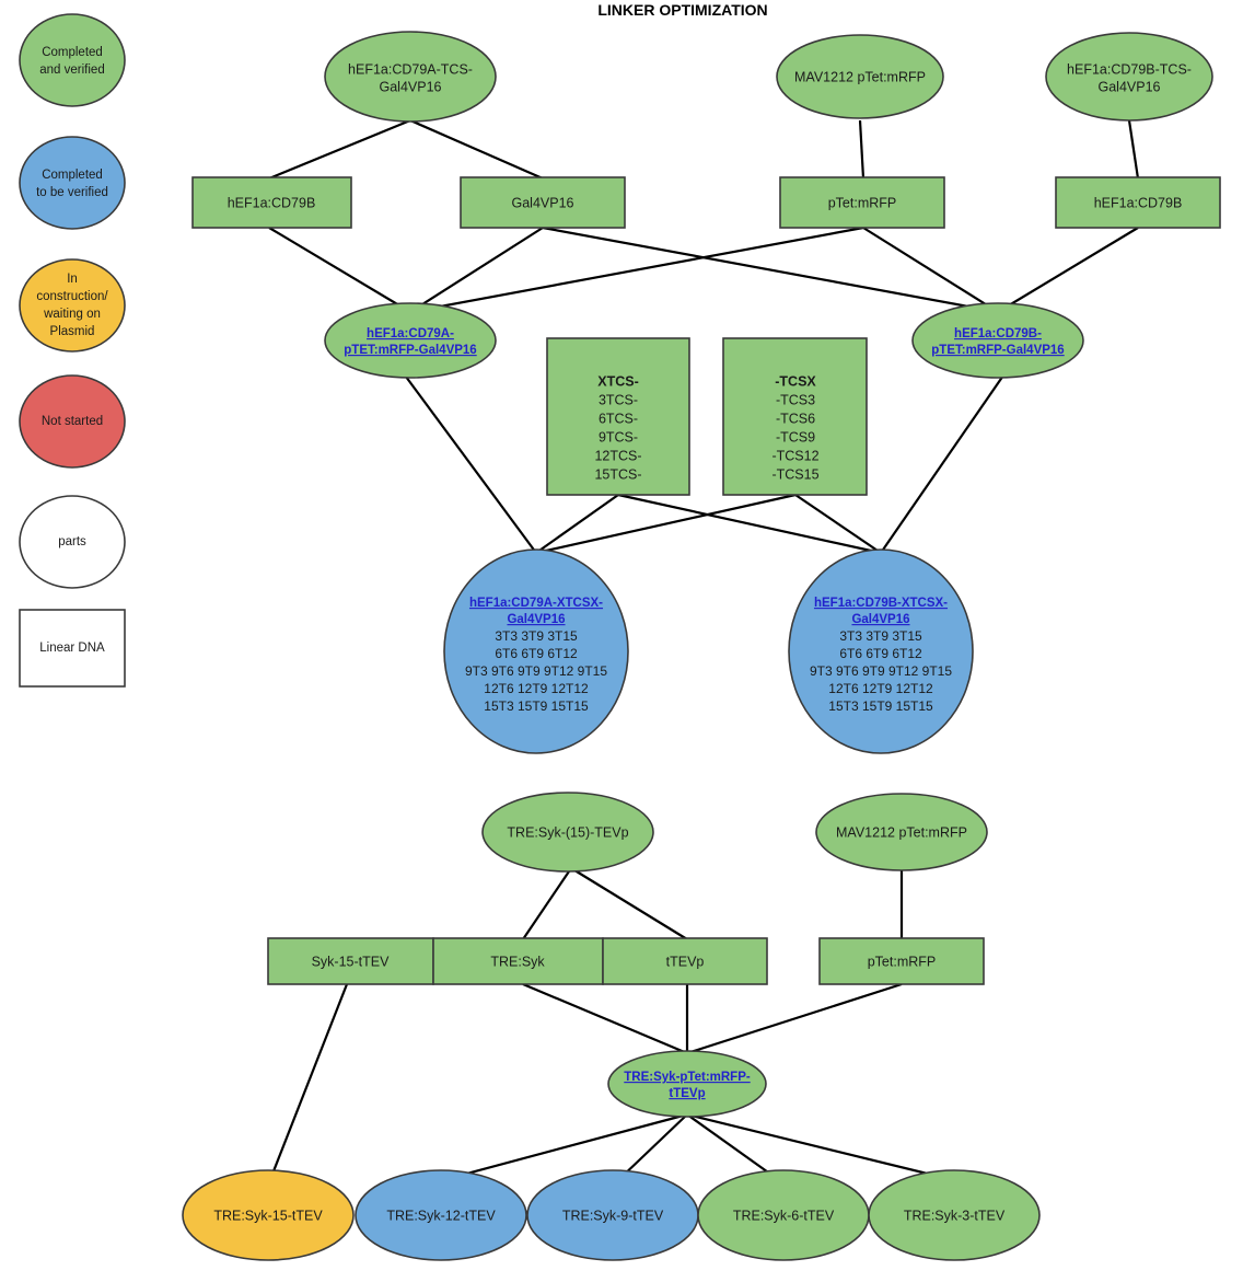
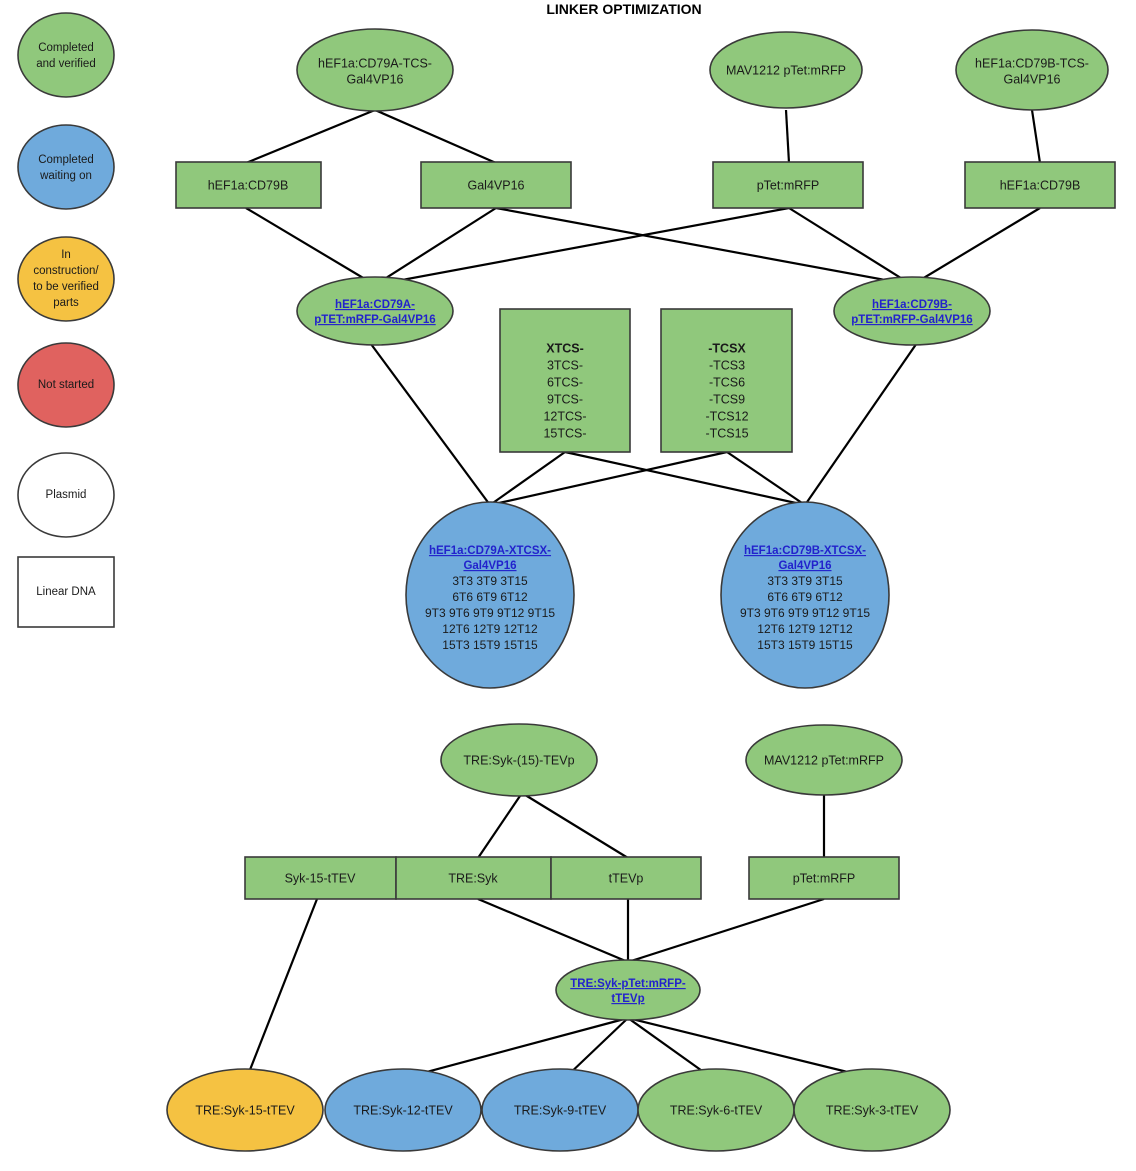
  LINKER OPTIMIZATION
  Completed
  and verified
  Completed
- to be verified
+ waiting on
  In
  construction/
- waiting on
+ to be verified
- Plasmid
+ parts
  Not started
- parts
+ Plasmid
  Linear DNA
  hEF1a:CD79A-TCS-
  Gal4VP16
  MAV1212 pTet:mRFP
  hEF1a:CD79B-TCS-
  Gal4VP16
  hEF1a:CD79B
  Gal4VP16
  pTet:mRFP
  hEF1a:CD79B
  hEF1a:CD79A-
  pTET:mRFP-Gal4VP16
  hEF1a:CD79B-
  pTET:mRFP-Gal4VP16
  XTCS-
  3TCS-
  6TCS-
  9TCS-
  12TCS-
  15TCS-
  -TCSX
  -TCS3
  -TCS6
  -TCS9
  -TCS12
  -TCS15
  hEF1a:CD79A-XTCSX-
  Gal4VP16
  3T3 3T9 3T15
  6T6 6T9 6T12
  9T3 9T6 9T9 9T12 9T15
  12T6 12T9 12T12
  15T3 15T9 15T15
  hEF1a:CD79B-XTCSX-
  Gal4VP16
  3T3 3T9 3T15
  6T6 6T9 6T12
  9T3 9T6 9T9 9T12 9T15
  12T6 12T9 12T12
  15T3 15T9 15T15
  TRE:Syk-(15)-TEVp
  MAV1212 pTet:mRFP
  Syk-15-tTEV
  TRE:Syk
  tTEVp
  pTet:mRFP
  TRE:Syk-pTet:mRFP-
  tTEVp
  TRE:Syk-15-tTEV
  TRE:Syk-12-tTEV
  TRE:Syk-9-tTEV
  TRE:Syk-6-tTEV
  TRE:Syk-3-tTEV
